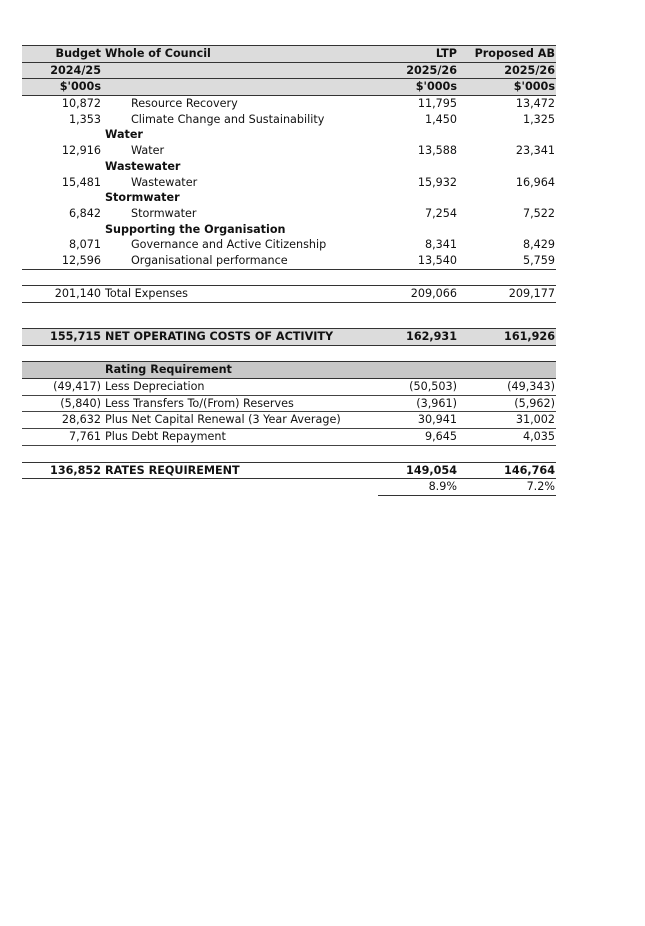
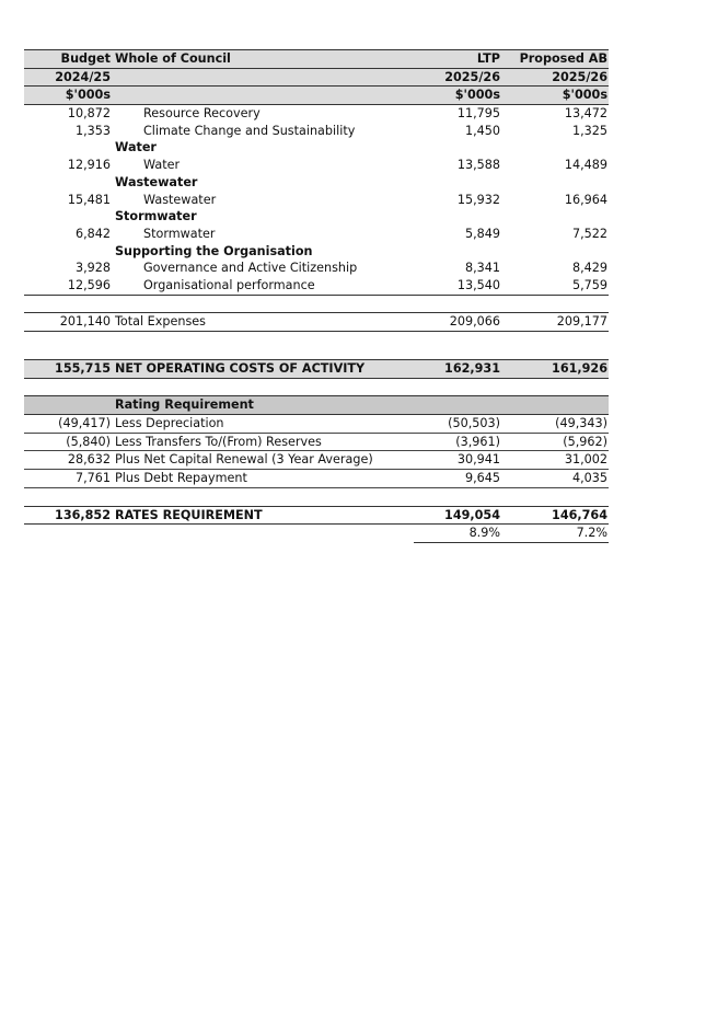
  Budget
  Whole of Council
  LTP
  Proposed AB
  2024/25
  2025/26
  2025/26
  $'000s
  $'000s
  $'000s
  10,872
  Resource Recovery
  11,795
  13,472
  1,353
  Climate Change and Sustainability
  1,450
  1,325
  Water
  12,916
  Water
  13,588
- 23,341
+ 14,489
  Wastewater
  15,481
  Wastewater
  15,932
  16,964
  Stormwater
  6,842
  Stormwater
- 7,254
+ 5,849
  7,522
  Supporting the Organisation
- 8,071
+ 3,928
  Governance and Active Citizenship
  8,341
  8,429
  12,596
  Organisational performance
  13,540
  5,759
  201,140
  Total Expenses
  209,066
  209,177
  155,715
  NET OPERATING COSTS OF ACTIVITY
  162,931
  161,926
  Rating Requirement
  (49,417)
  Less Depreciation
  (50,503)
  (49,343)
  (5,840)
  Less Transfers To/(From) Reserves
  (3,961)
  (5,962)
  28,632
  Plus Net Capital Renewal (3 Year Average)
  30,941
  31,002
  7,761
  Plus Debt Repayment
  9,645
  4,035
  136,852
  RATES REQUIREMENT
  149,054
  146,764
  8.9%
  7.2%
